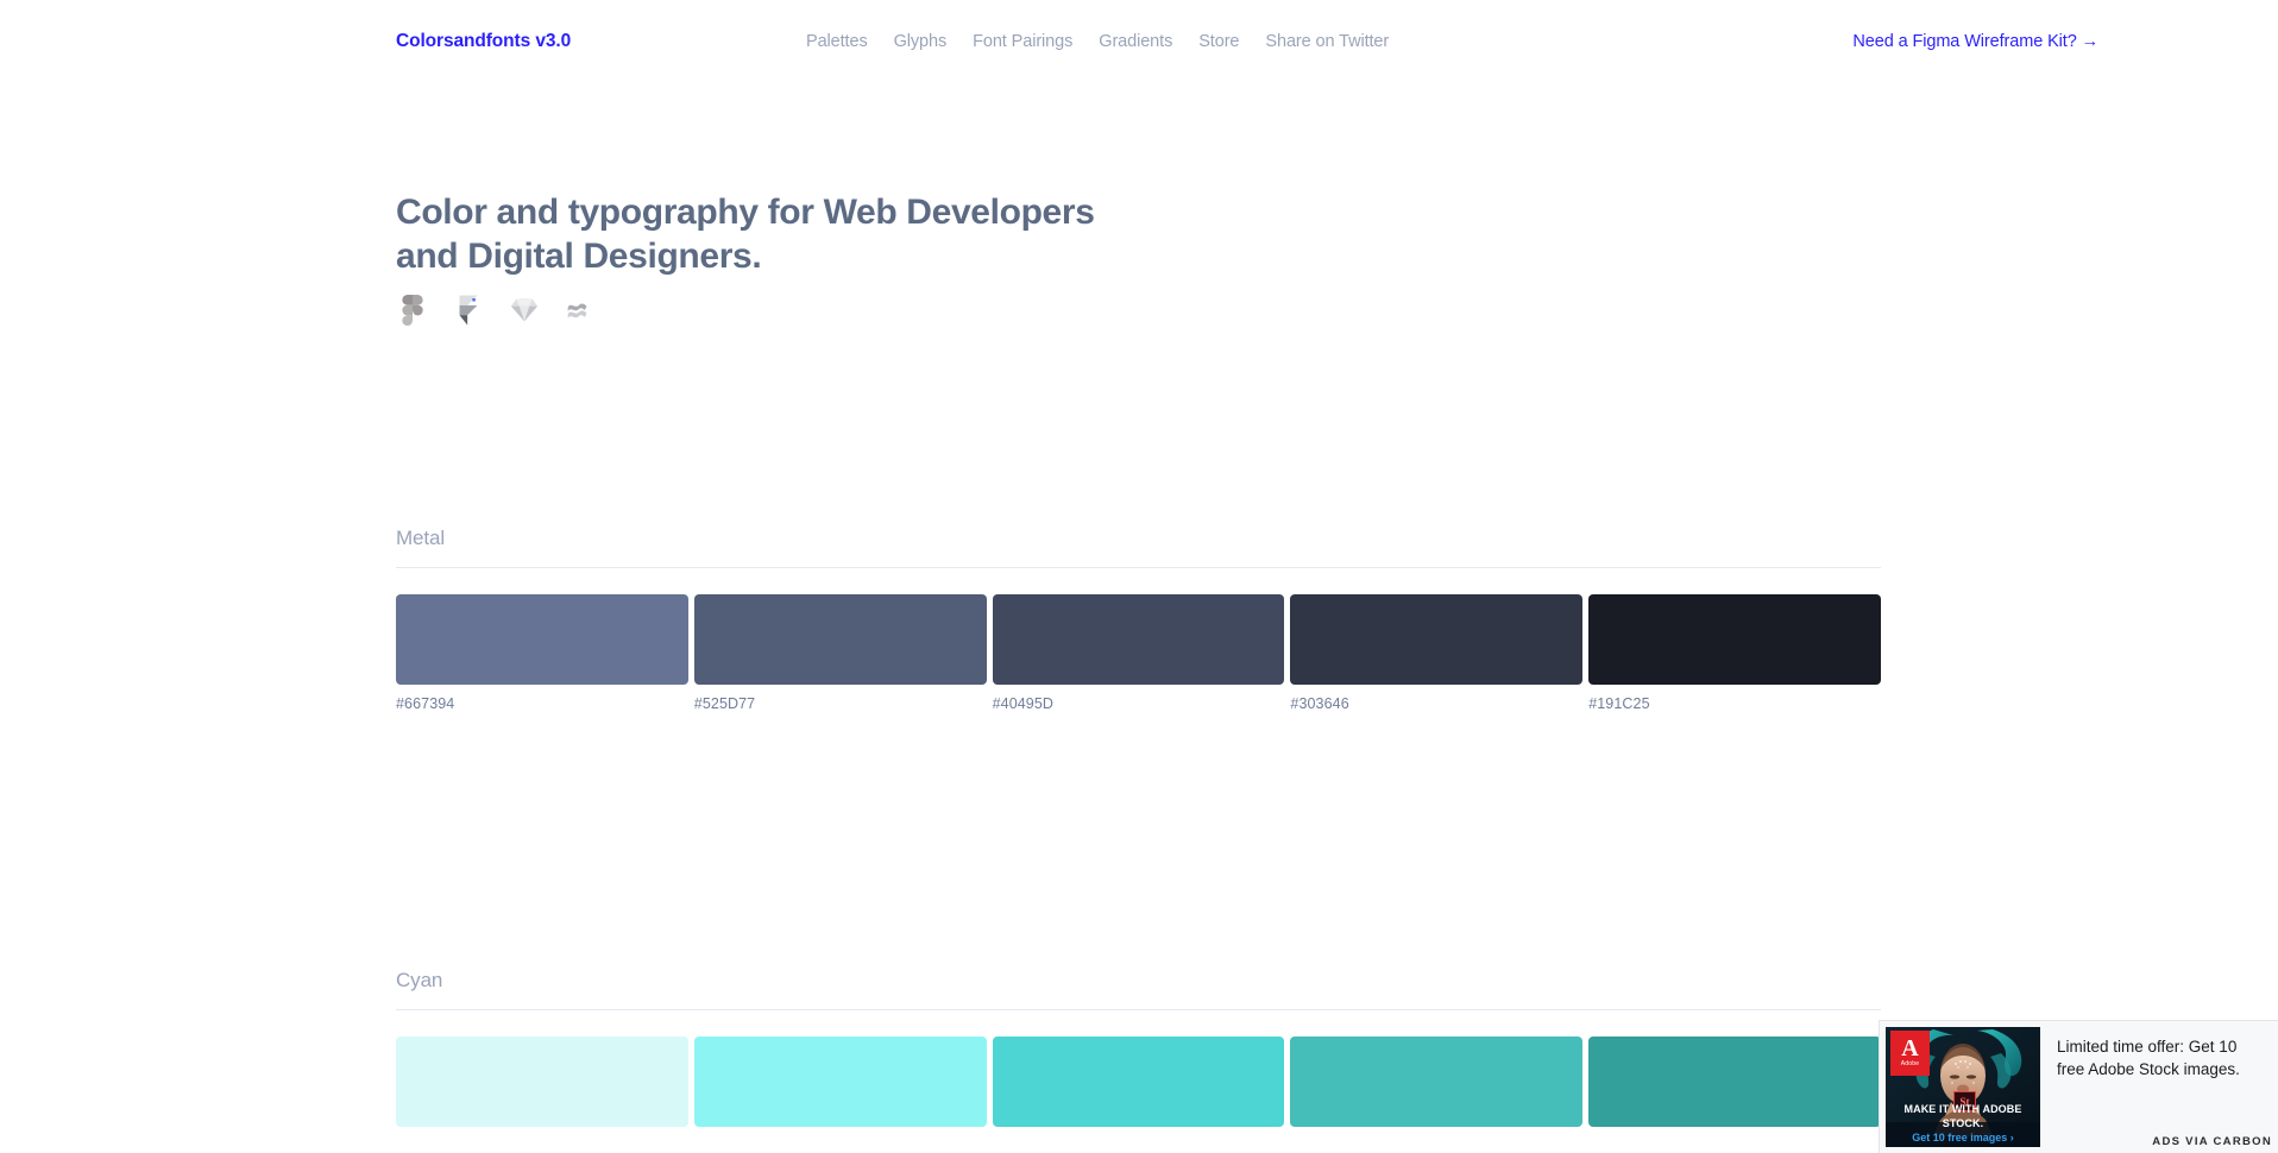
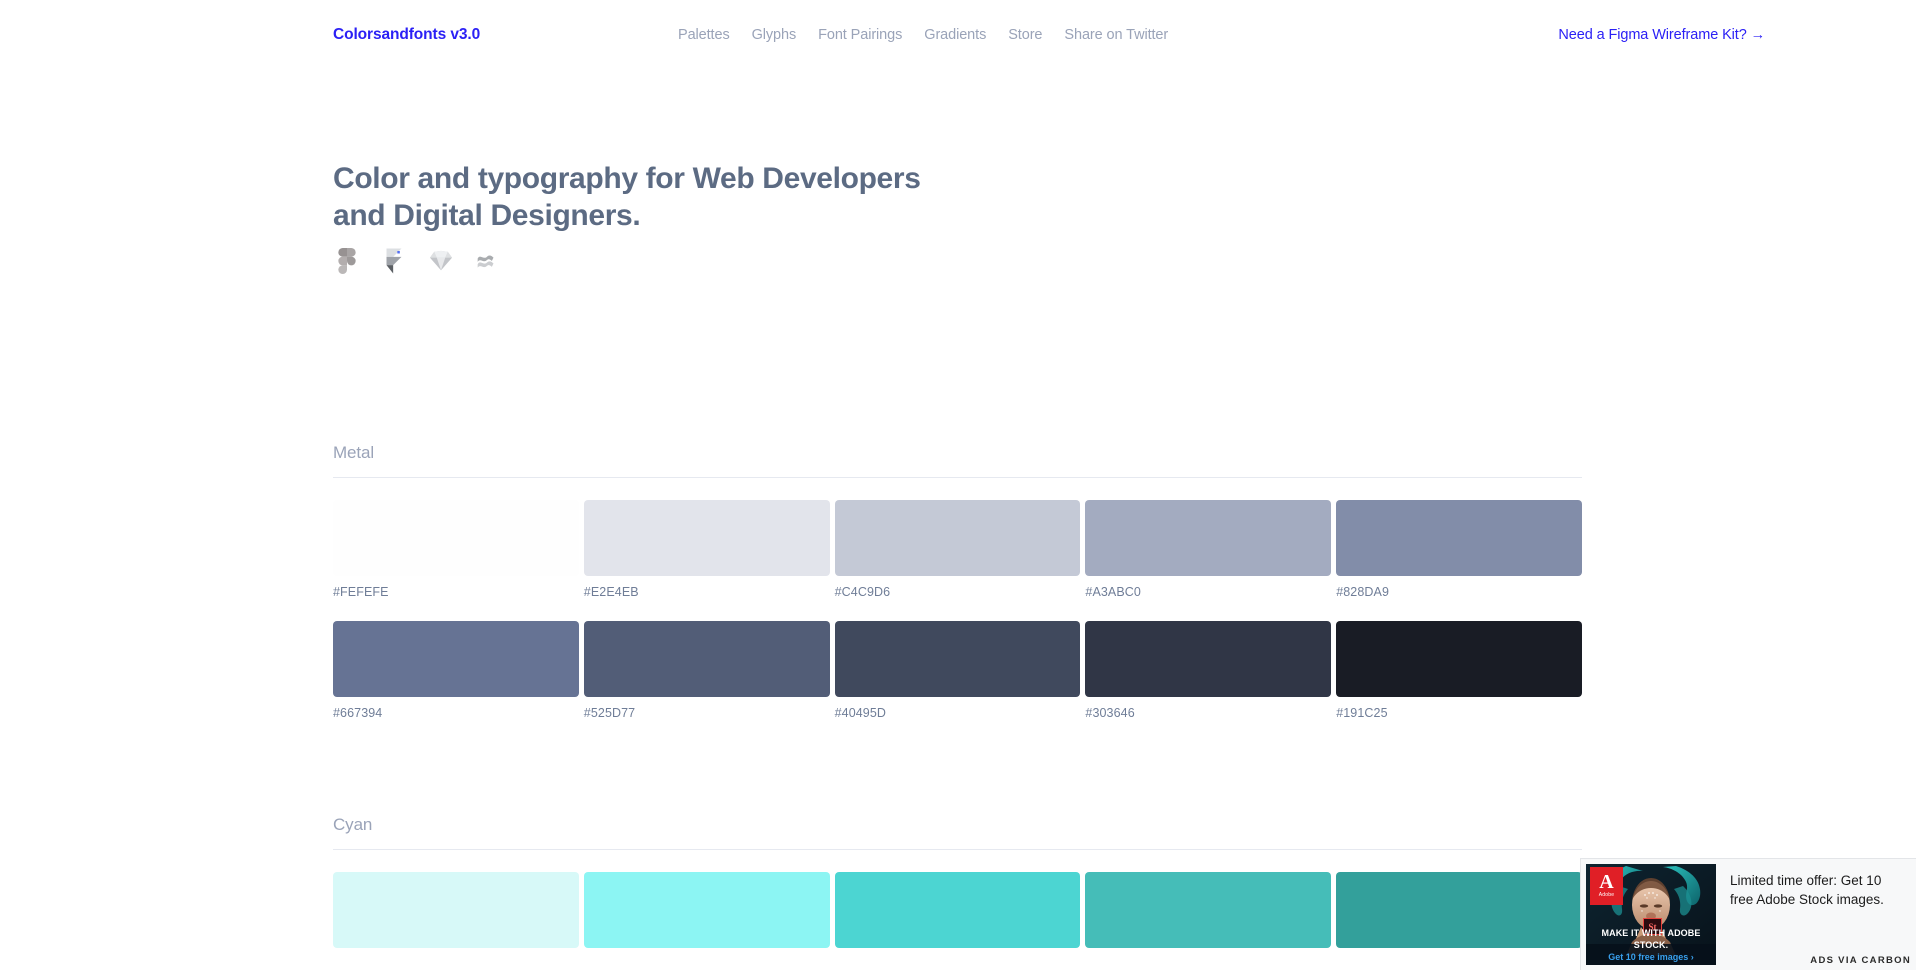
  Colorsandfonts v3.0
  Palettes
  Glyphs
  Font Pairings
  Gradients
  Store
  Share on Twitter
  Need a Figma Wireframe Kit? →
  Color and typography for Web Developers
  and Digital Designers.
  Metal
+ #FEFEFE
+ #E2E4EB
+ #C4C9D6
+ #A3ABC0
+ #828DA9
  #667394
  #525D77
  #40495D
  #303646
  #191C25
  Cyan
  A
  St
  MAKE IT WITH ADOBE STOCK.
  Get 10 free images ›
  Limited time offer: Get 10 free Adobe Stock images.
  ADS VIA CARBON
